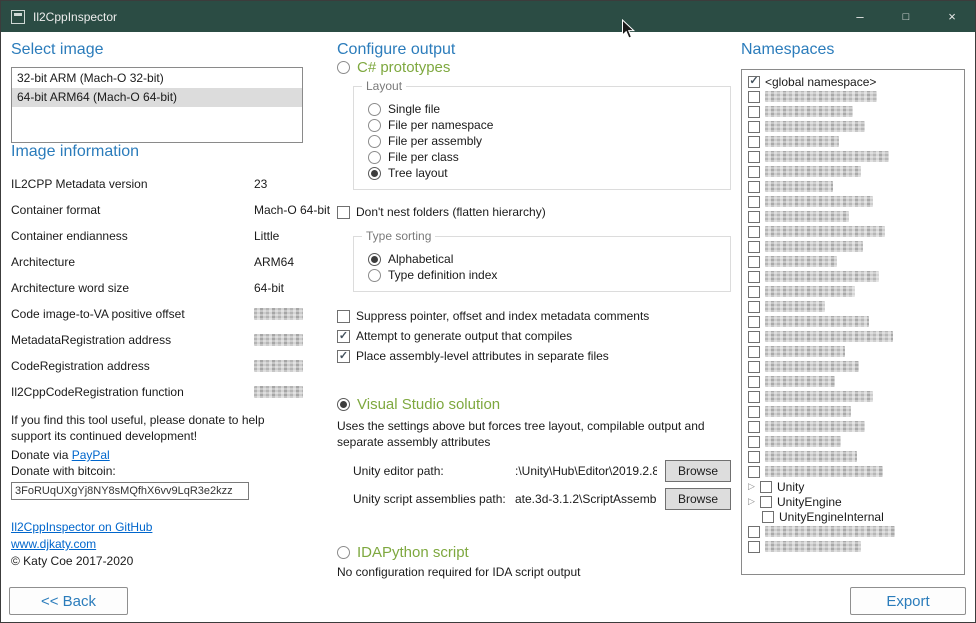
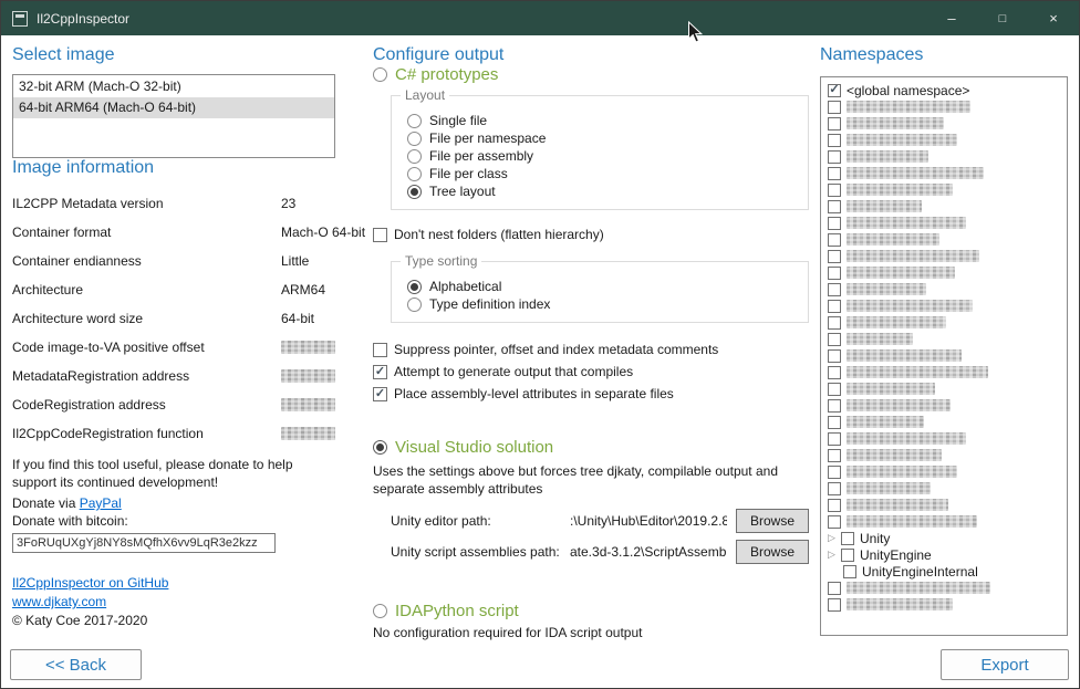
  Il2CppInspector
  –
  □
  ×
  Select image
  32-bit ARM (Mach-O 32-bit)
  64-bit ARM64 (Mach-O 64-bit)
  Image information
  IL2CPP Metadata version
  23
  Container format
  Mach-O 64-bit
  Container endianness
  Little
  Architecture
  ARM64
  Architecture word size
  64-bit
  Code image-to-VA positive offset
  MetadataRegistration address
  CodeRegistration address
  Il2CppCodeRegistration function
  If you find this tool useful, please donate to help support its continued development!
  Donate via PayPal
  Donate with bitcoin:
  3FoRUqUXgYj8NY8sMQfhX6vv9LqR3e2kzz
  Il2CppInspector on GitHub
  www.djkaty.com
  © Katy Coe 2017-2020
  Configure output
  C# prototypes
  Layout
  Single file
  File per namespace
  File per assembly
  File per class
  Tree layout
  Don't nest folders (flatten hierarchy)
  Type sorting
  Alphabetical
  Type definition index
  Suppress pointer, offset and index metadata comments
  Attempt to generate output that compiles
  Place assembly-level attributes in separate files
  Visual Studio solution
- Uses the settings above but forces tree layout, compilable output and separate assembly attributes
+ Uses the settings above but forces tree djkaty, compilable output and separate assembly attributes
  Unity editor path:
  :\Unity\Hub\Editor\2019.2.8
  Browse
  Unity script assemblies path:
  ate.3d-3.1.2\ScriptAssemb
  Browse
  IDAPython script
  No configuration required for IDA script output
  Namespaces
  <global namespace>
  ▷
  Unity
  ▷
  UnityEngine
  UnityEngineInternal
  << Back
  Export
